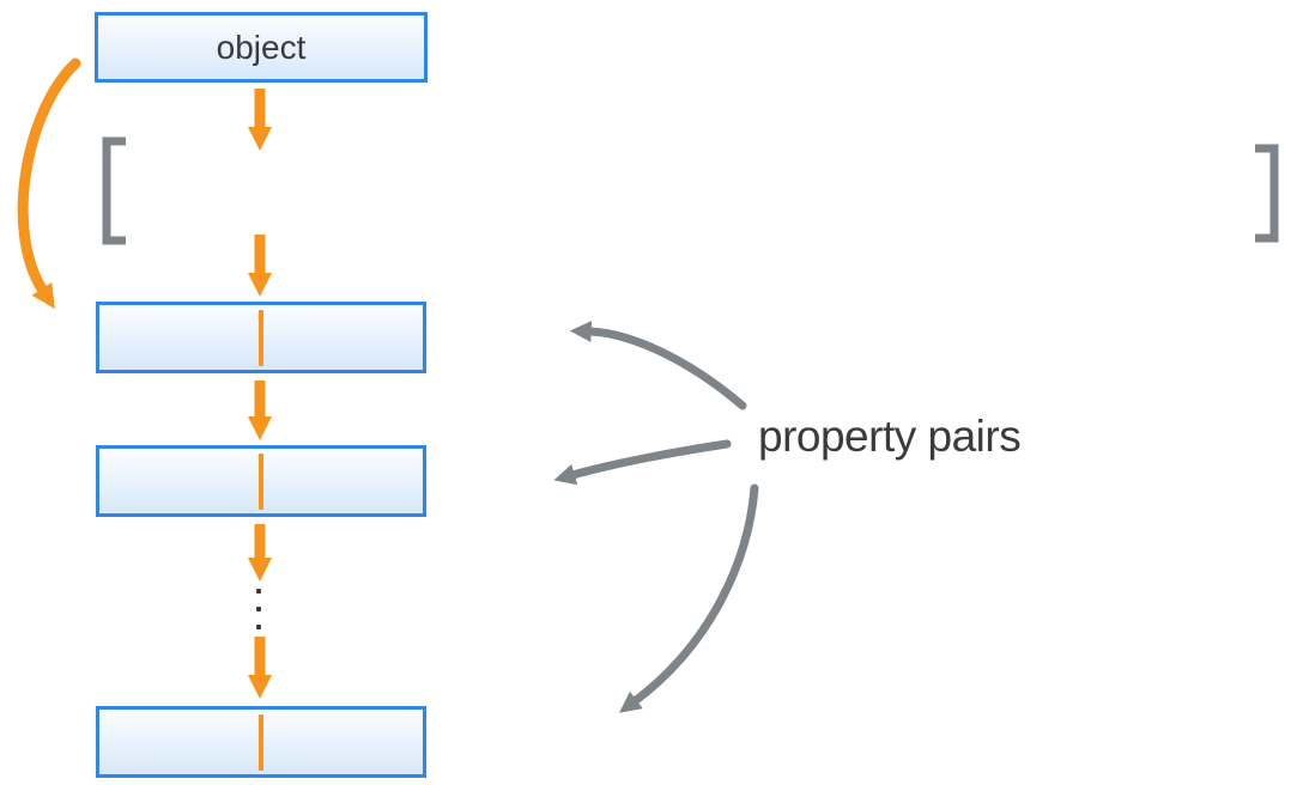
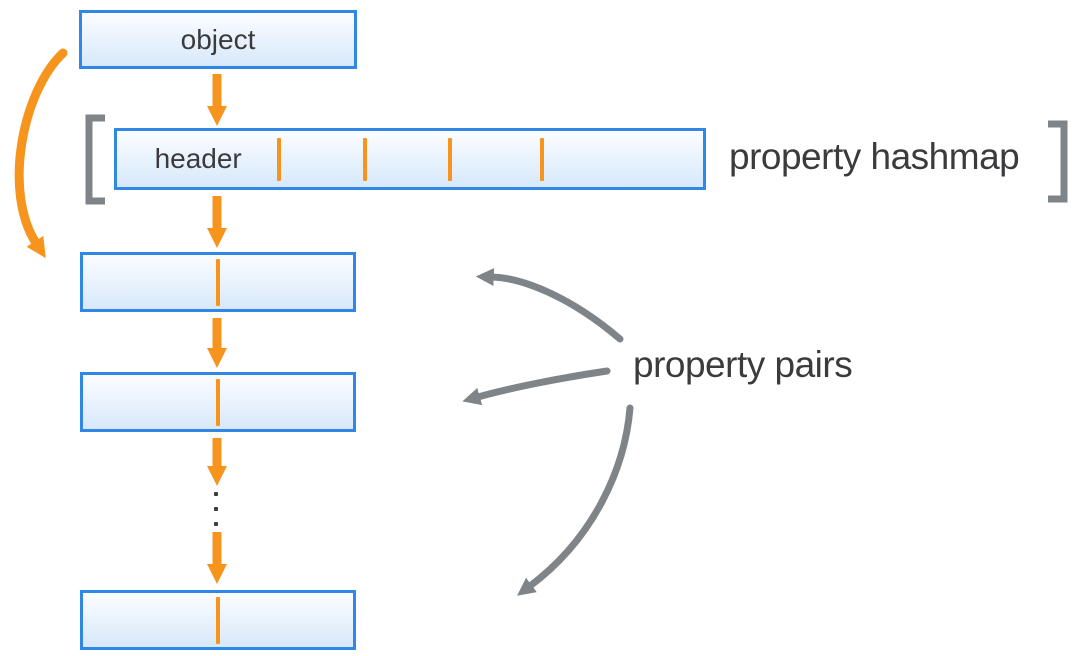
  object
+ header
+ property hashmap
  property pairs
